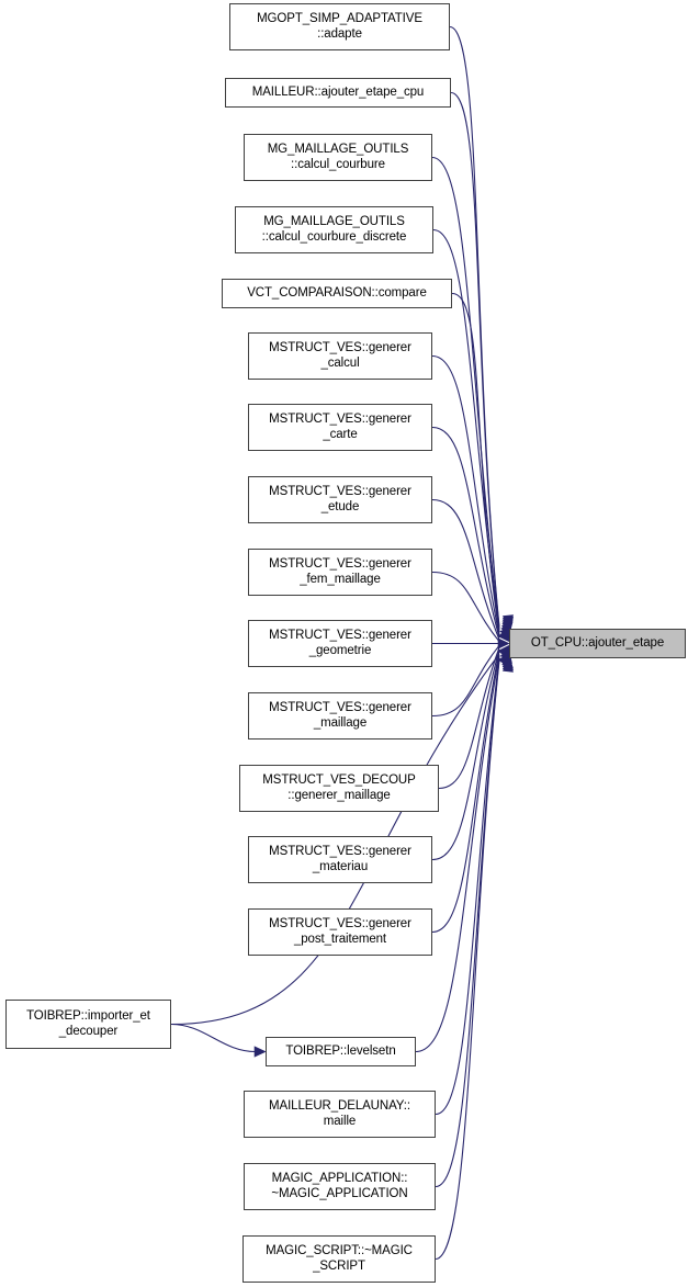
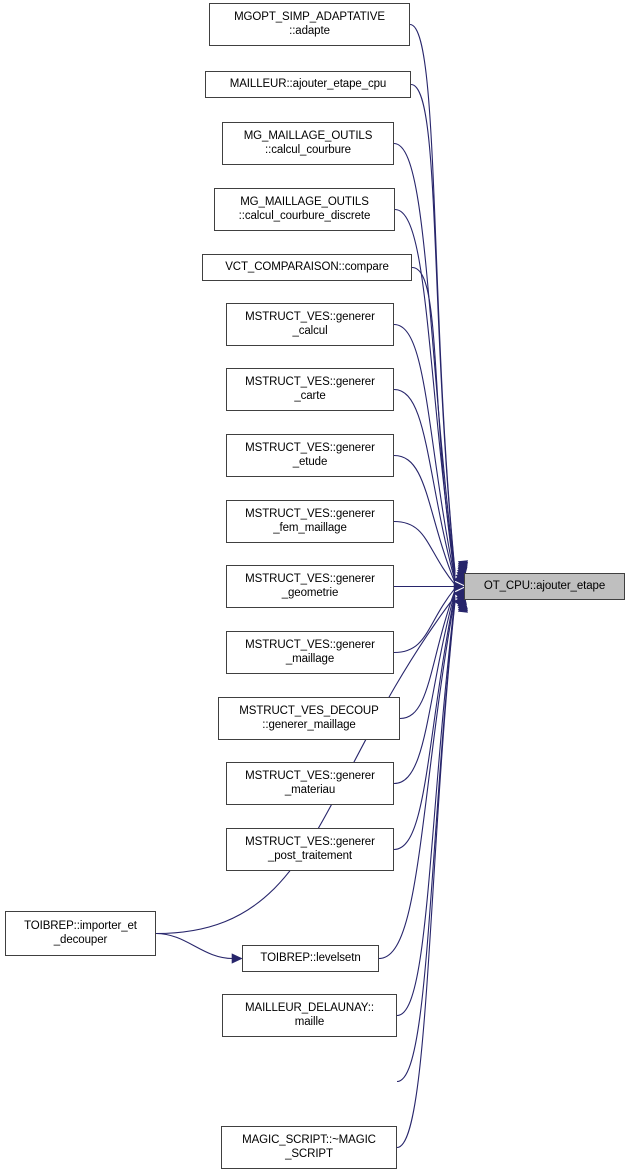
  MGOPT_SIMP_ADAPTATIVE
  ::adapte
  MAILLEUR::ajouter_etape_cpu
  MG_MAILLAGE_OUTILS
  ::calcul_courbure
  MG_MAILLAGE_OUTILS
  ::calcul_courbure_discrete
  VCT_COMPARAISON::compare
  MSTRUCT_VES::generer
  _calcul
  MSTRUCT_VES::generer
  _carte
  MSTRUCT_VES::generer
  _etude
  MSTRUCT_VES::generer
  _fem_maillage
  MSTRUCT_VES::generer
  _geometrie
  MSTRUCT_VES::generer
  _maillage
  MSTRUCT_VES_DECOUP
  ::generer_maillage
  MSTRUCT_VES::generer
  _materiau
  MSTRUCT_VES::generer
  _post_traitement
  TOIBREP::importer_et
  _decouper
  TOIBREP::levelsetn
  MAILLEUR_DELAUNAY::
  maille
- MAGIC_APPLICATION::
- ~MAGIC_APPLICATION
  MAGIC_SCRIPT::~MAGIC
  _SCRIPT
  OT_CPU::ajouter_etape
